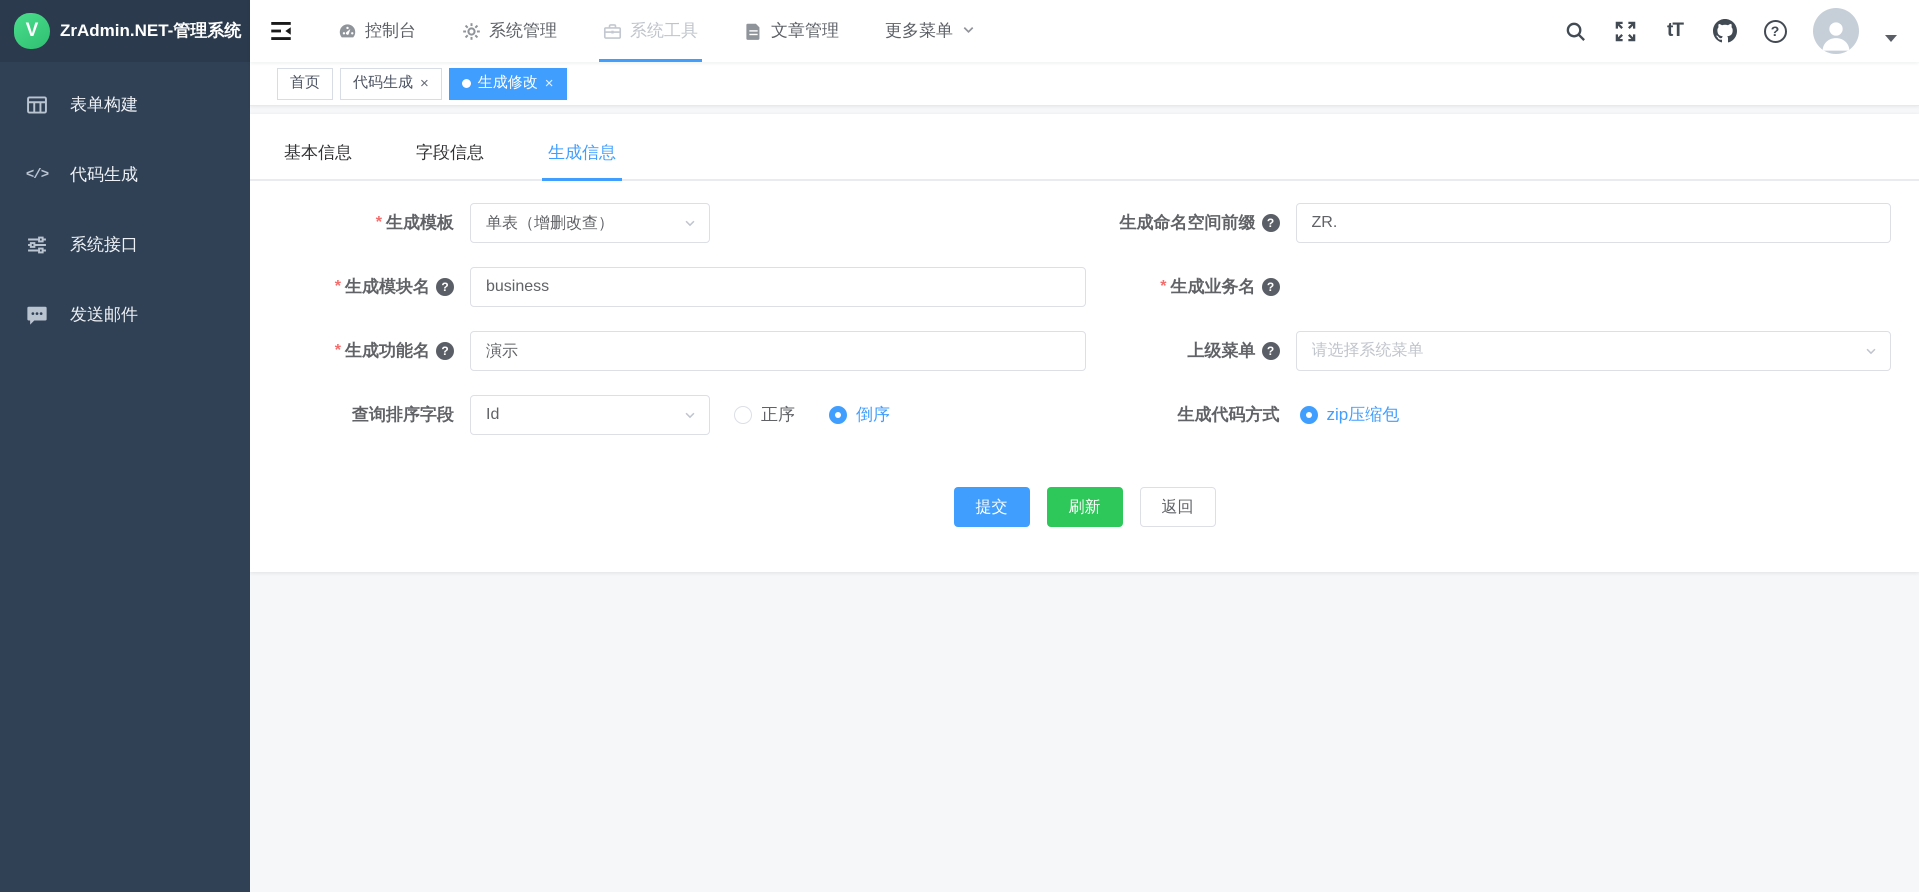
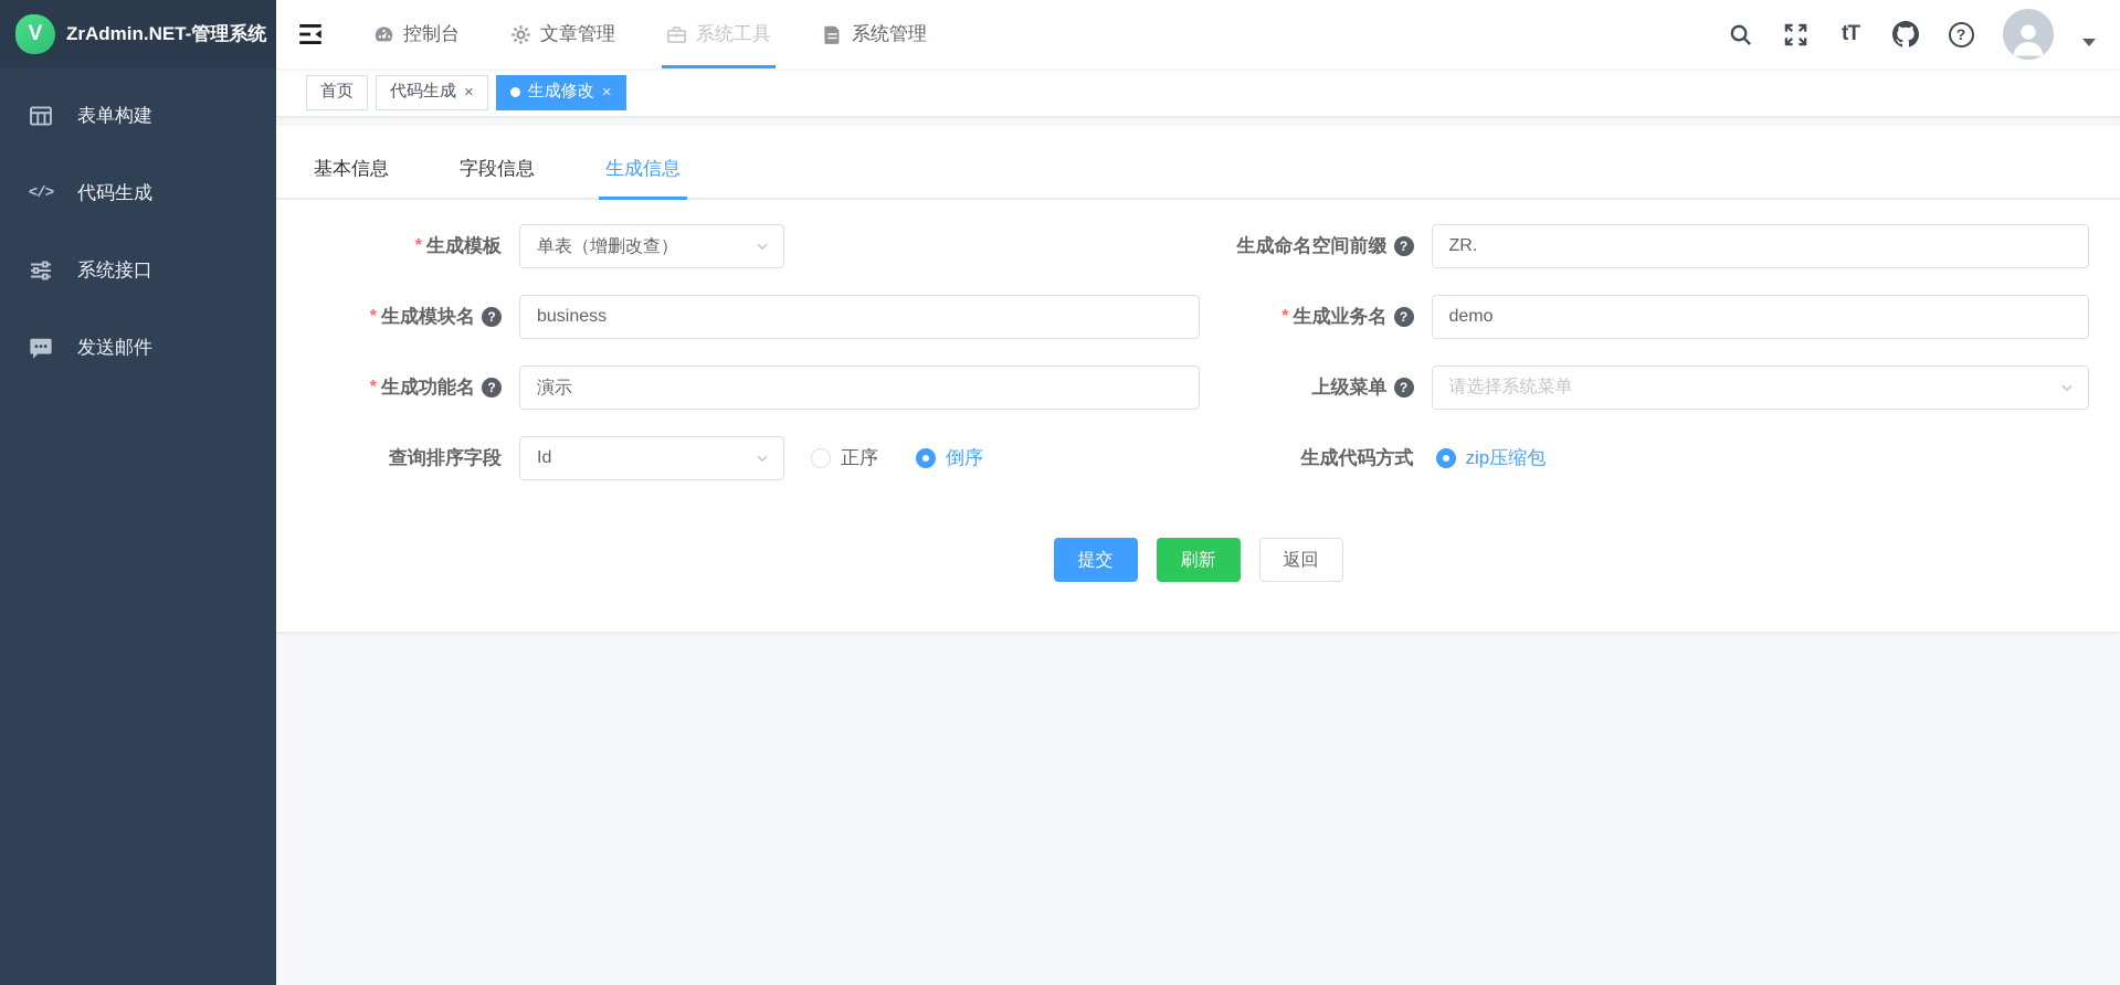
  V
  ZrAdmin.NET-管理系统
  表单构建
  </>
  代码生成
  系统接口
  发送邮件
  控制台
- 系统管理
+ 文章管理
  系统工具
- 文章管理
+ 系统管理
- 更多菜单
  tT
  ?
  首页
  代码生成
  ×
  生成修改
  ×
  基本信息
  字段信息
  生成信息
  *
  生成模板
  单表（增删改查）
  生成命名空间前缀
  ?
  ZR.
  *
  生成模块名
  ?
  business
  *
  生成业务名
  ?
+ demo
  *
  生成功能名
  ?
  演示
  上级菜单
  ?
  请选择系统菜单
  查询排序字段
  Id
  正序
  倒序
  生成代码方式
  zip压缩包
  提交
  刷新
  返回
